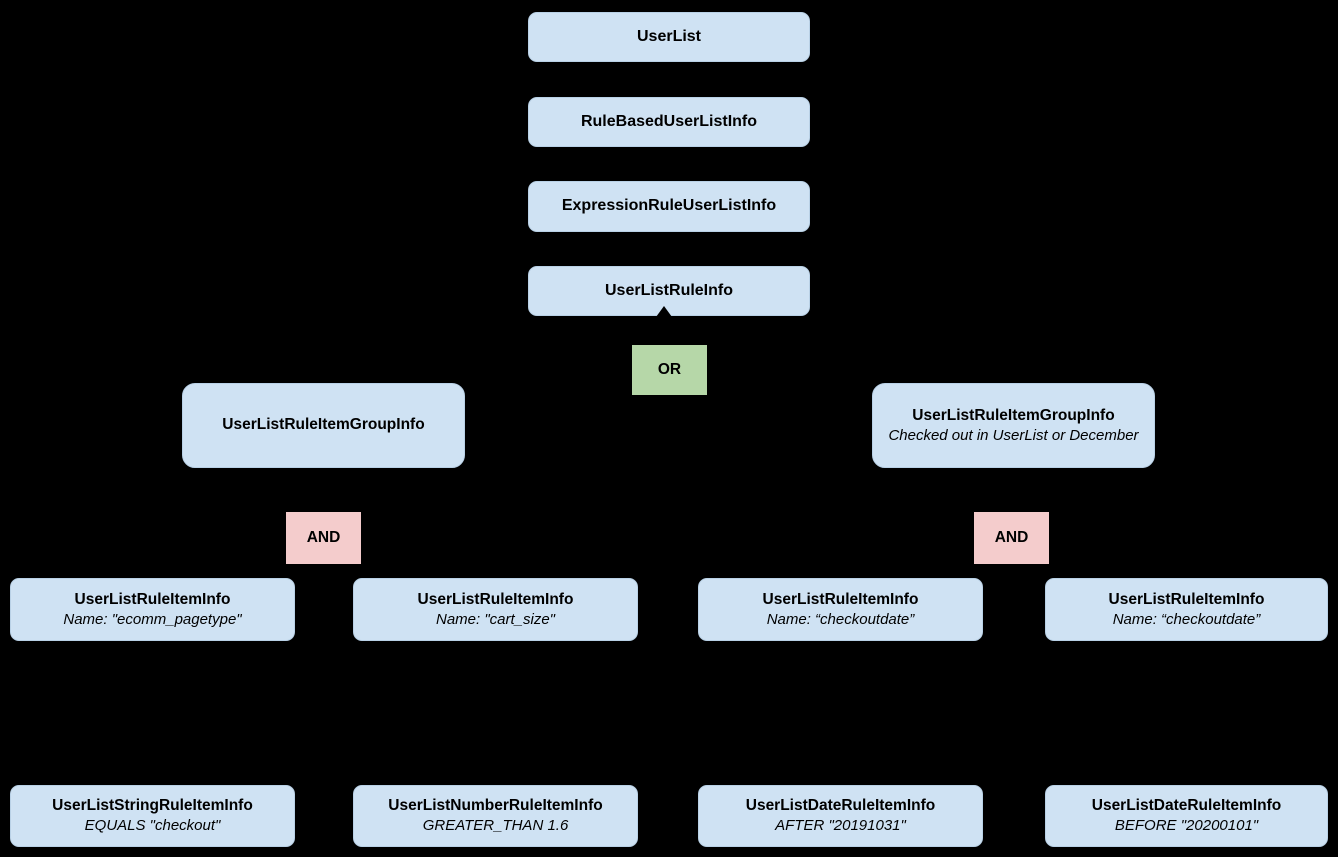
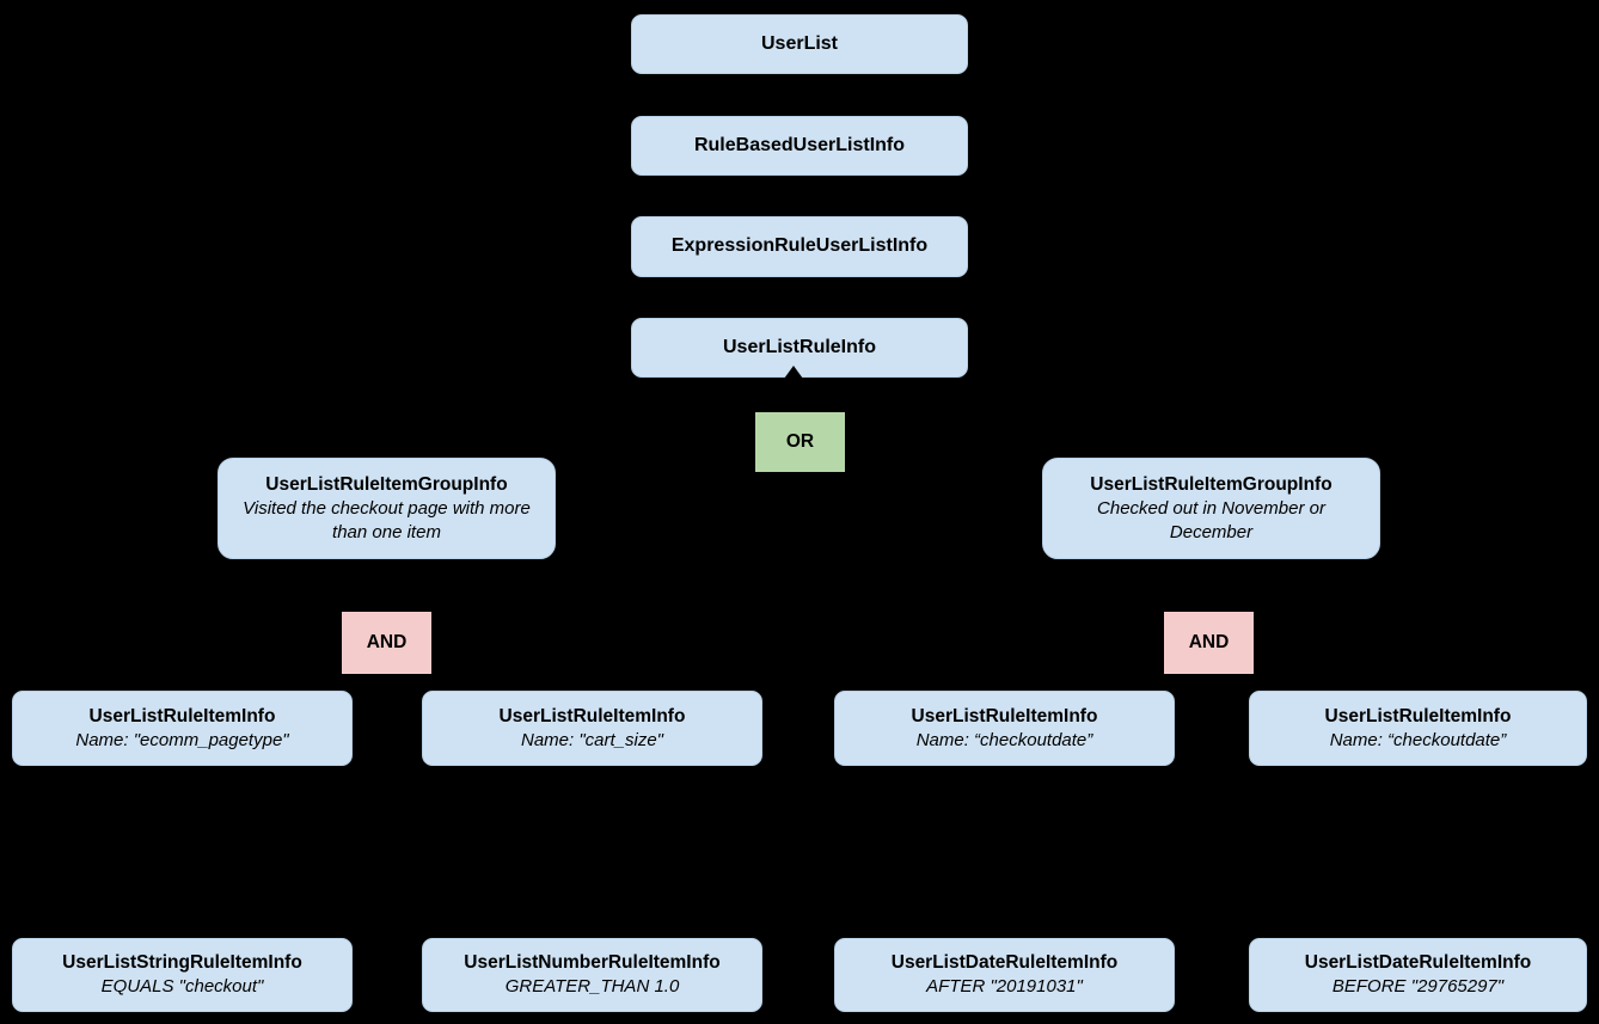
  UserList
  RuleBasedUserListInfo
  ExpressionRuleUserListInfo
  UserListRuleInfo
  OR
  UserListRuleItemGroupInfo
+ Visited the checkout page with more than one item
  UserListRuleItemGroupInfo
- Checked out in UserList or December
+ Checked out in November or December
  AND
  AND
  UserListRuleItemInfo
  Name: "ecomm_pagetype"
  UserListRuleItemInfo
  Name: "cart_size"
  UserListRuleItemInfo
  Name: “checkoutdate”
  UserListRuleItemInfo
  Name: “checkoutdate”
  UserListStringRuleItemInfo
  EQUALS "checkout"
  UserListNumberRuleItemInfo
- GREATER_THAN 1.6
+ GREATER_THAN 1.0
  UserListDateRuleItemInfo
  AFTER "20191031"
  UserListDateRuleItemInfo
- BEFORE "20200101"
+ BEFORE "29765297"
